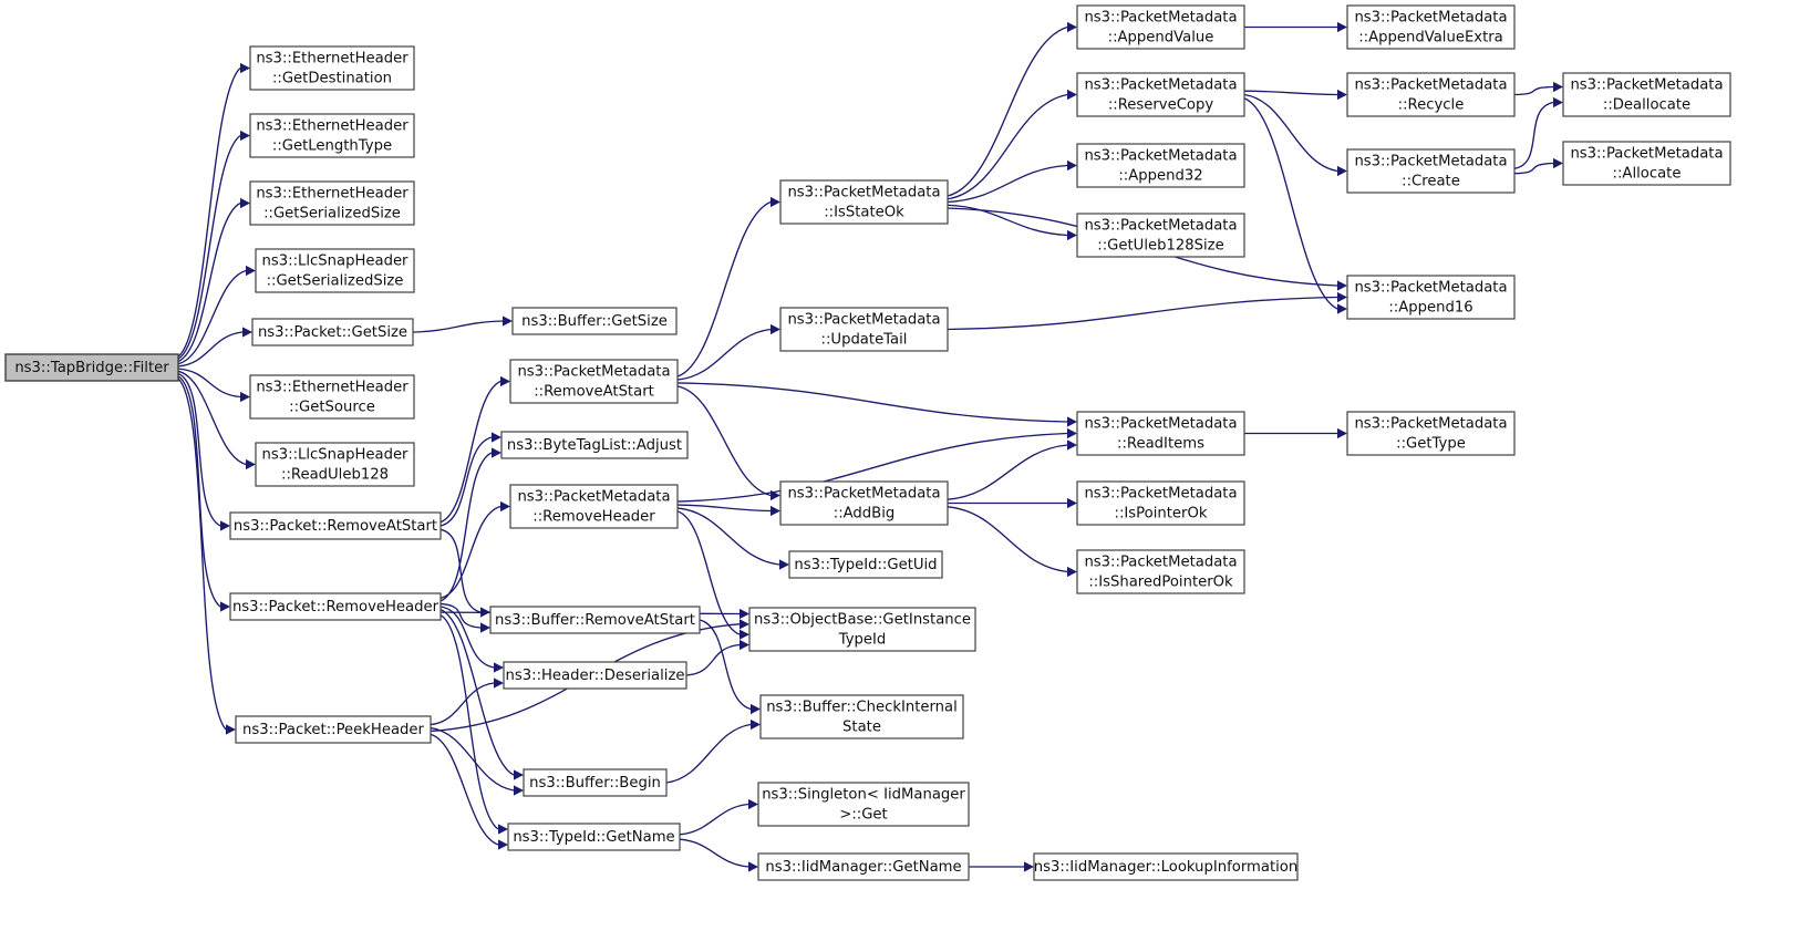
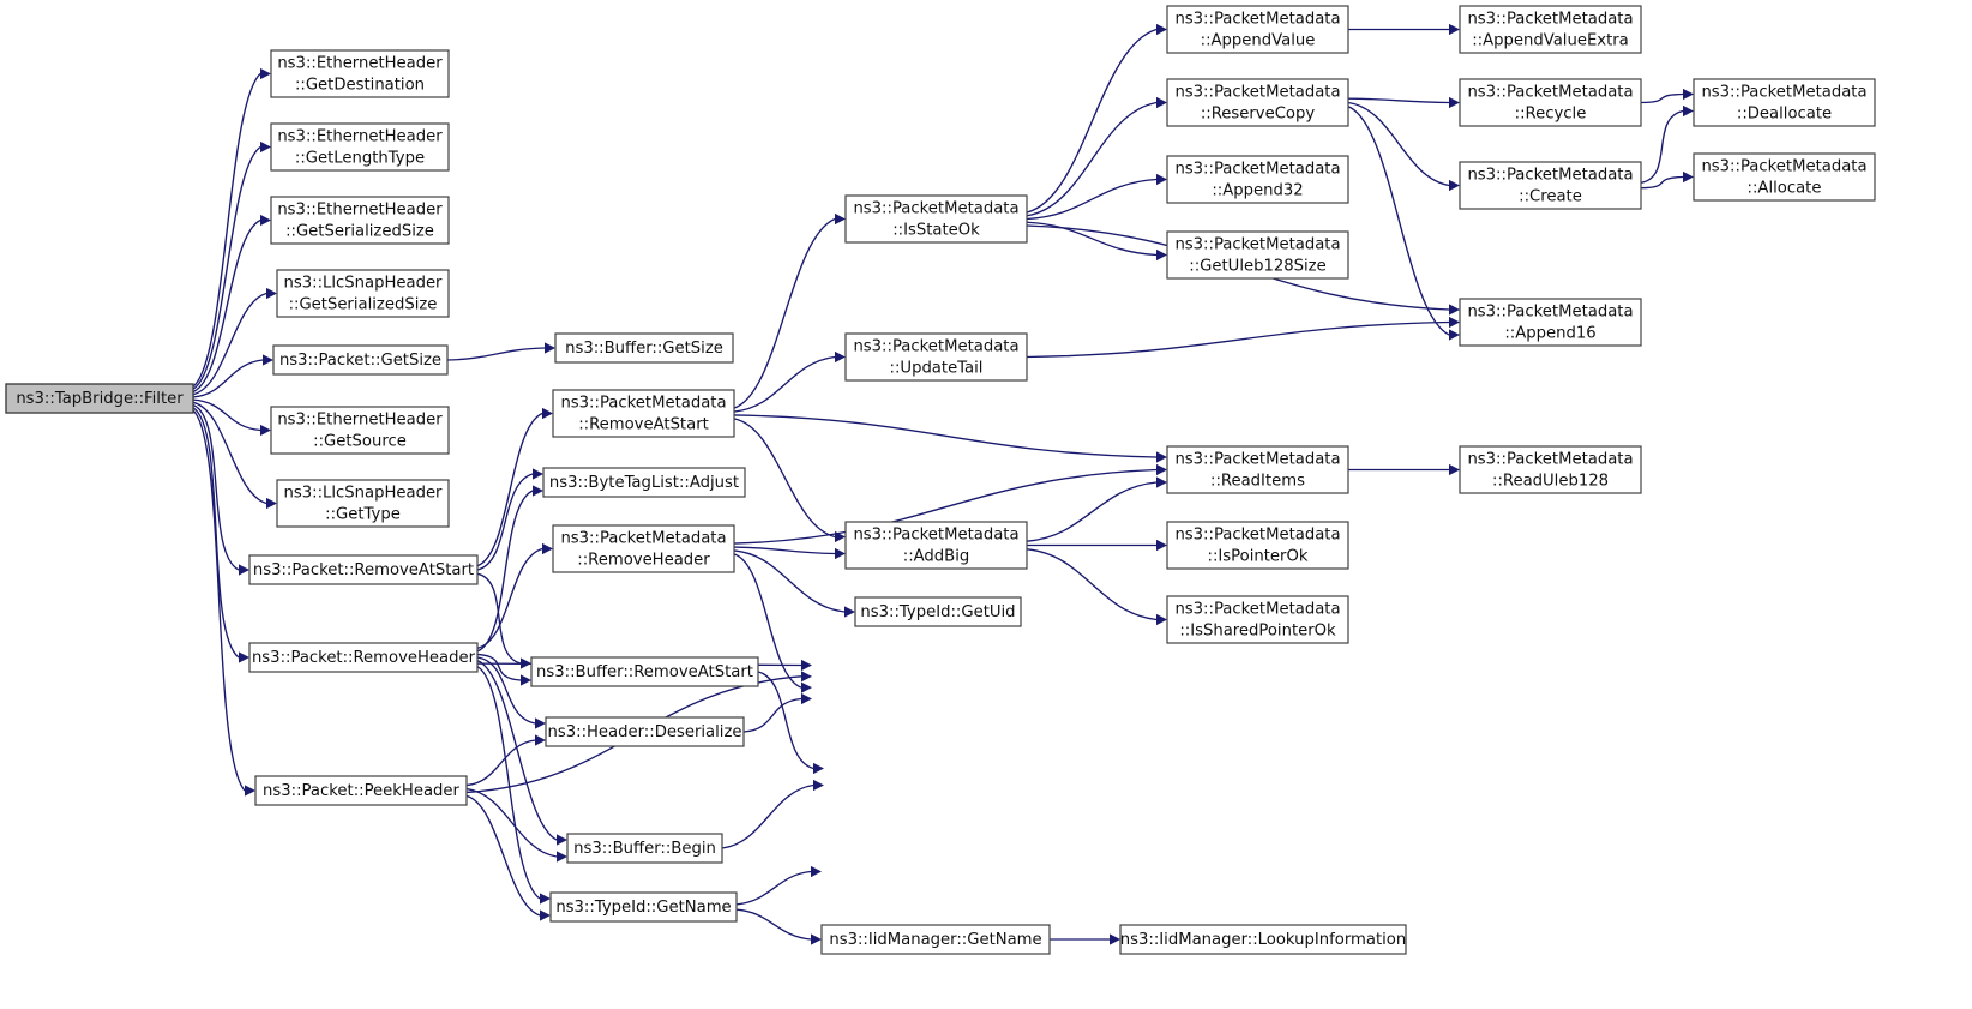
  ns3::TapBridge::Filter
  ns3::EthernetHeader
  ::GetDestination
  ns3::EthernetHeader
  ::GetLengthType
  ns3::EthernetHeader
  ::GetSerializedSize
  ns3::LlcSnapHeader
  ::GetSerializedSize
  ns3::Packet::GetSize
  ns3::EthernetHeader
  ::GetSource
  ns3::LlcSnapHeader
- ::ReadUleb128
+ ::GetType
  ns3::Packet::RemoveAtStart
  ns3::Packet::RemoveHeader
  ns3::Packet::PeekHeader
  ns3::Buffer::GetSize
  ns3::PacketMetadata
  ::RemoveAtStart
  ns3::ByteTagList::Adjust
  ns3::PacketMetadata
  ::RemoveHeader
  ns3::Buffer::RemoveAtStart
  ns3::Header::Deserialize
  ns3::Buffer::Begin
  ns3::TypeId::GetName
  ns3::PacketMetadata
  ::IsStateOk
  ns3::PacketMetadata
  ::UpdateTail
  ns3::PacketMetadata
  ::AddBig
  ns3::TypeId::GetUid
- ns3::ObjectBase::GetInstance
- TypeId
- ns3::Buffer::CheckInternal
- State
- ns3::Singleton< IidManager
- >::Get
  ns3::IidManager::GetName
  ns3::PacketMetadata
  ::AppendValue
  ns3::PacketMetadata
  ::ReserveCopy
  ns3::PacketMetadata
  ::Append32
  ns3::PacketMetadata
  ::GetUleb128Size
  ns3::PacketMetadata
  ::ReadItems
  ns3::PacketMetadata
  ::IsPointerOk
  ns3::PacketMetadata
  ::IsSharedPointerOk
  ns3::PacketMetadata
  ::AppendValueExtra
  ns3::PacketMetadata
  ::Recycle
  ns3::PacketMetadata
  ::Create
  ns3::PacketMetadata
  ::Append16
  ns3::PacketMetadata
- ::GetType
+ ::ReadUleb128
  ns3::IidManager::LookupInformation
  ns3::PacketMetadata
  ::Deallocate
  ns3::PacketMetadata
  ::Allocate
